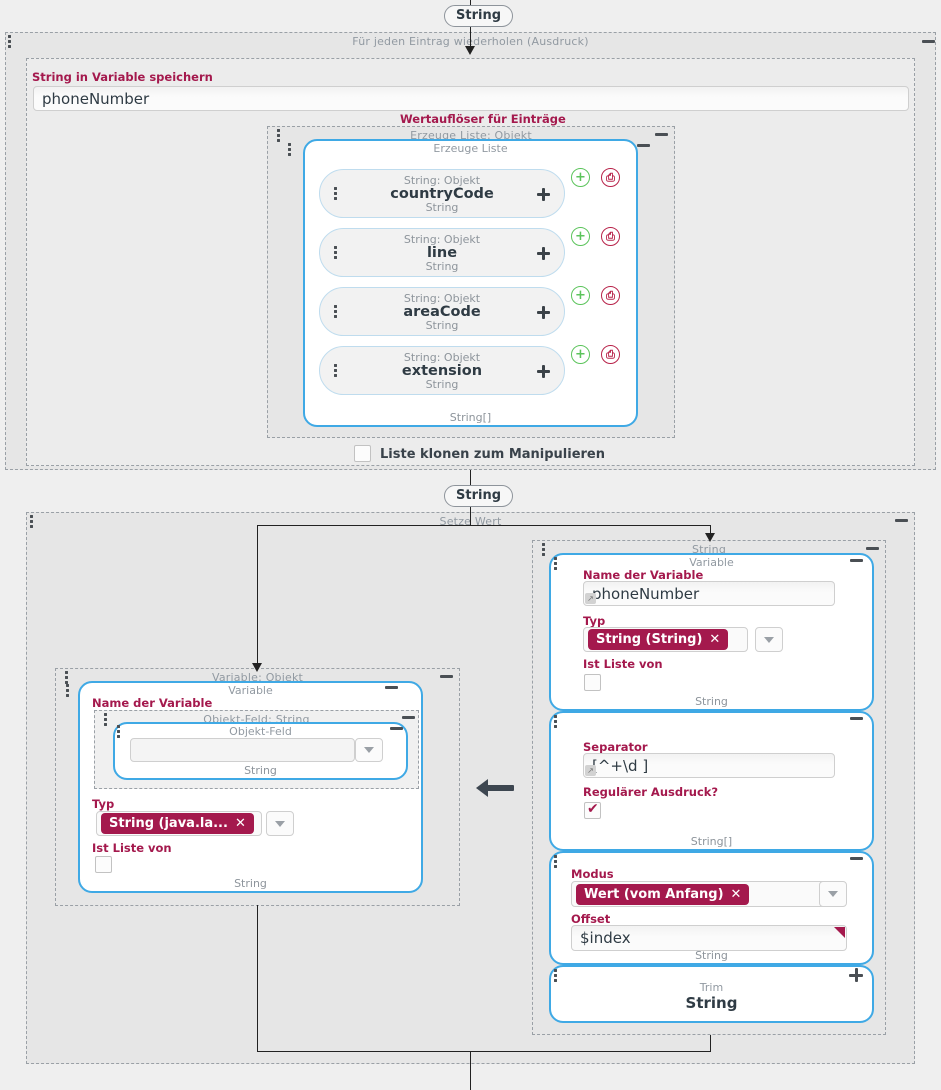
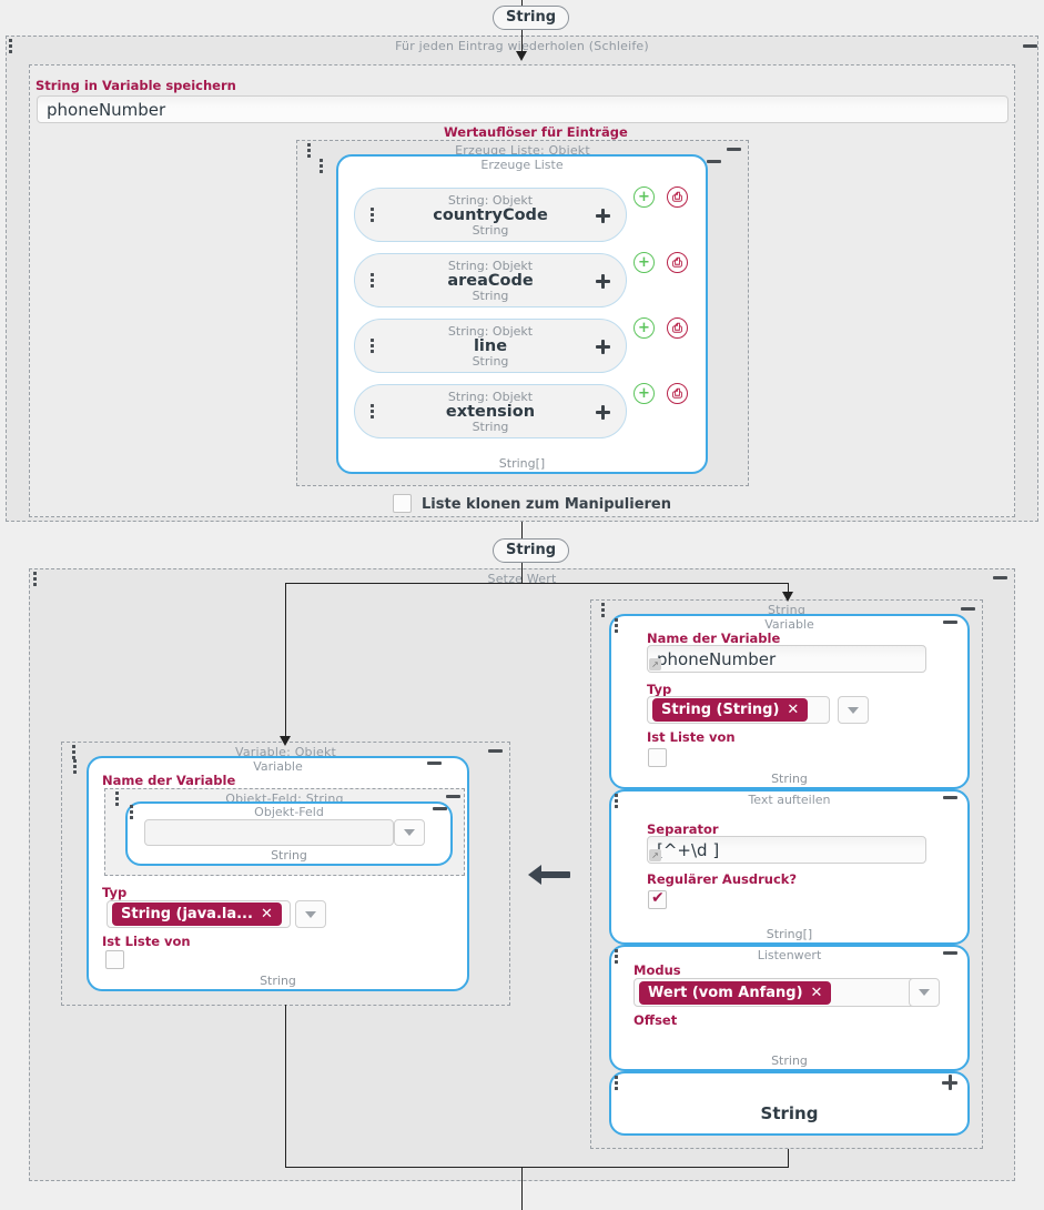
  String
- Für jeden Eintrag wiederholen (Ausdruck)
+ Für jeden Eintrag wiederholen (Schleife)
  String in Variable speichern
  phoneNumber
  Wertauflöser für Einträge
  Erzeuge Liste: Objekt
  Erzeuge Liste
  String[]
  String: Objekt
  countryCode
  String
  +
  ⎙
  String: Objekt
- line
+ areaCode
  String
  +
  ⎙
  String: Objekt
- areaCode
+ line
  String
  +
  ⎙
  String: Objekt
  extension
  String
  +
  ⎙
  Liste klonen zum Manipulieren
  String
  Setze Wert
  Variable: Objekt
  Variable
  String
  Name der Variable
  Objekt-Feld: String
  Objekt-Feld
  String
  Typ
  String (java.la...
  ✕
  Ist Liste von
  String
  Variable
  String
  Name der Variable
  phoneNumber
  ↗
  Typ
  String (String)
  ✕
  Ist Liste von
+ Text aufteilen
  String[]
  Separator
  ^+\d ]
  ↗
  Regulärer Ausdruck?
+ Listenwert
  String
  Modus
  Wert (vom Anfang)
  ✕
  Offset
- $index
- Trim
  String
